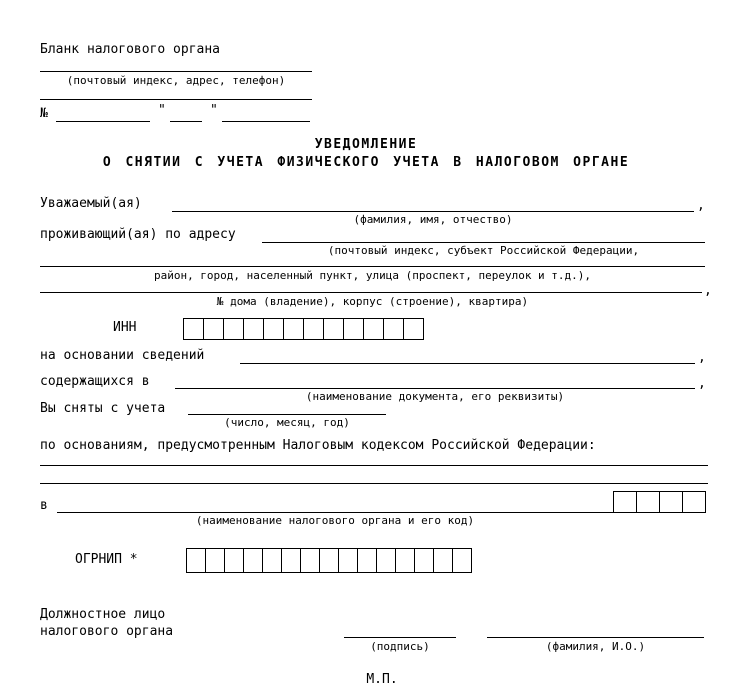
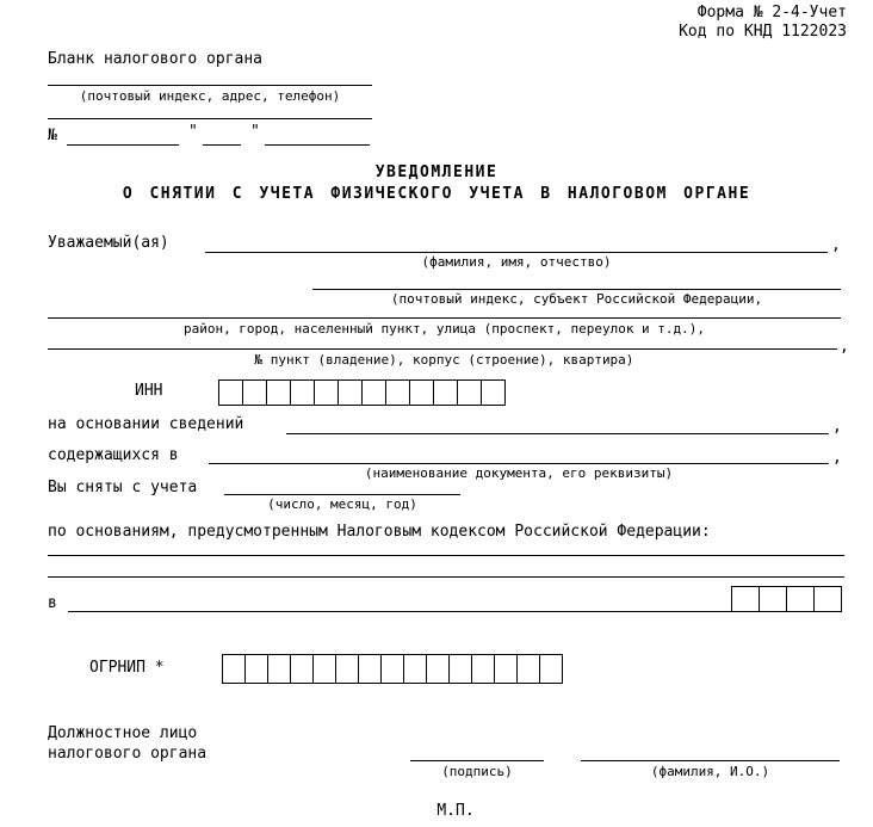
+ Форма № 2-4-Учет
+ Код по КНД 1122023
  Бланк налогового органа
  (почтовый индекс, адрес, телефон)
  №
  "
  "
  УВЕДОМЛЕНИЕ
  О СНЯТИИ С УЧЕТА ФИЗИЧЕСКОГО УЧЕТА В НАЛОГОВОМ ОРГАНЕ
  Уважаемый(ая)
  ,
  (фамилия, имя, отчество)
- проживающий(ая) по адресу
  (почтовый индекс, субъект Российской Федерации,
  район, город, населенный пункт, улица (проспект, переулок и т.д.),
  ,
- № дома (владение), корпус (строение), квартира)
+ № пункт (владение), корпус (строение), квартира)
  ИНН
  на основании сведений
  ,
  содержащихся в
  ,
  (наименование документа, его реквизиты)
  Вы сняты с учета
  (число, месяц, год)
  по основаниям, предусмотренным Налоговым кодексом Российской Федерации:
  в
- (наименование налогового органа и его код)
  ОГРНИП *
  Должностное лицо
  налогового органа
  (подпись)
  (фамилия, И.О.)
  М.П.
